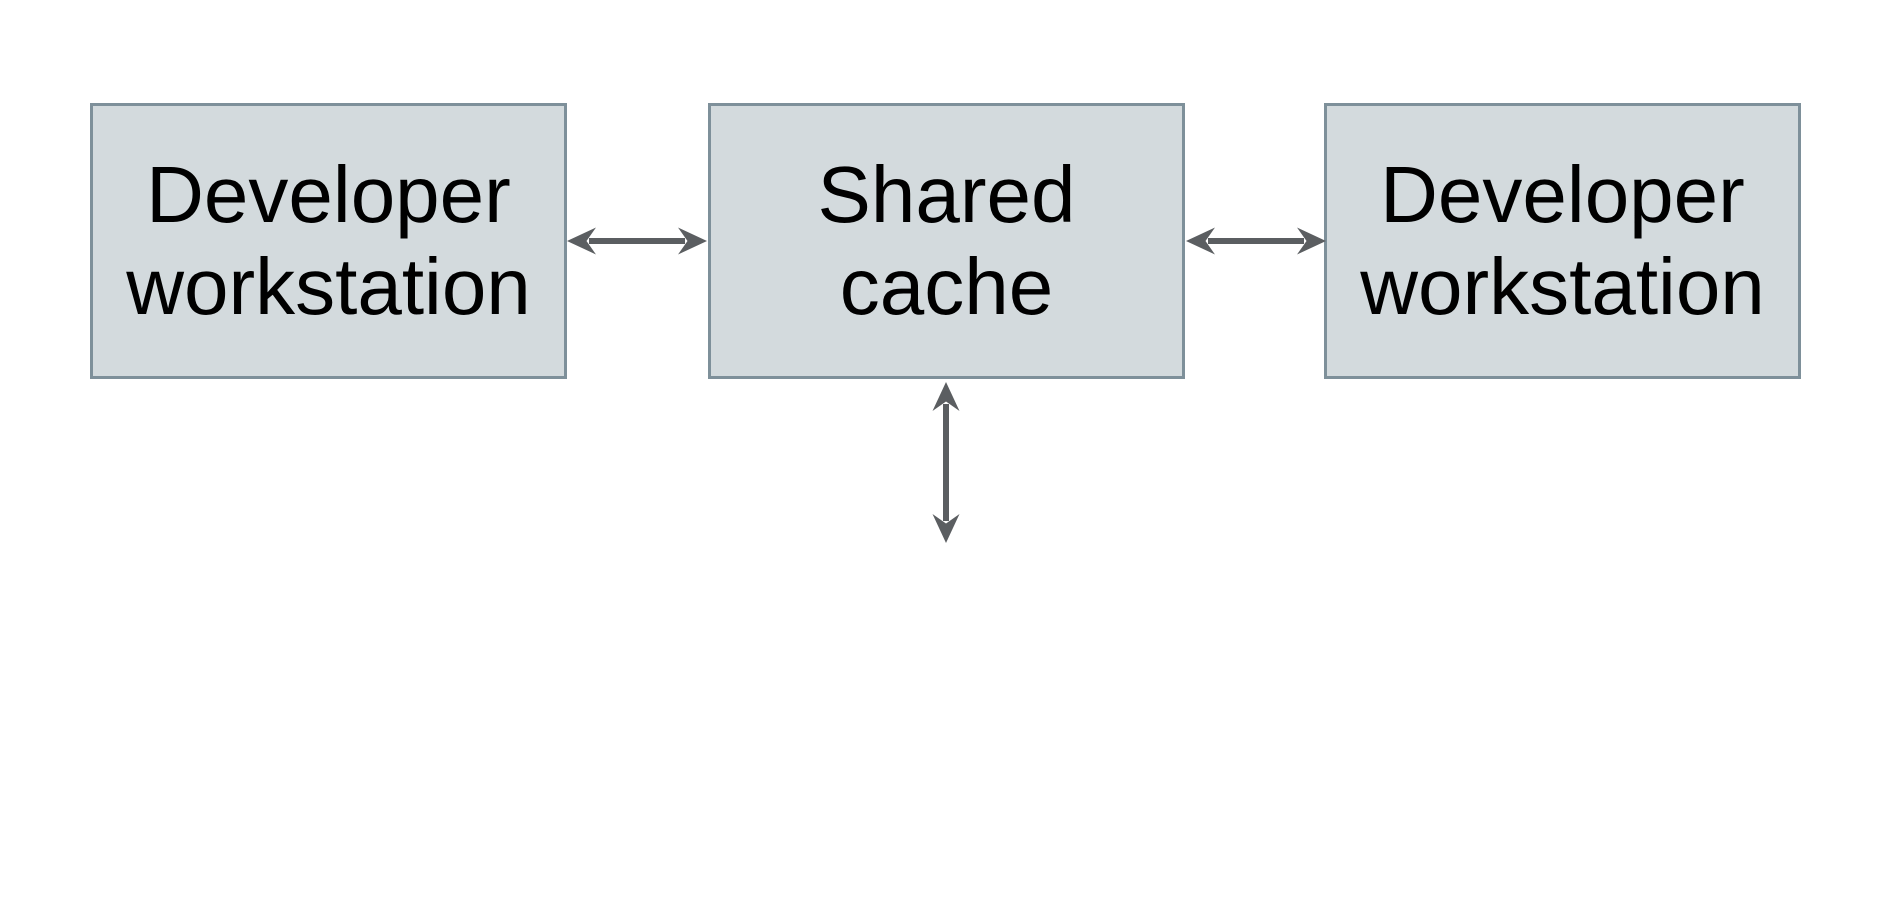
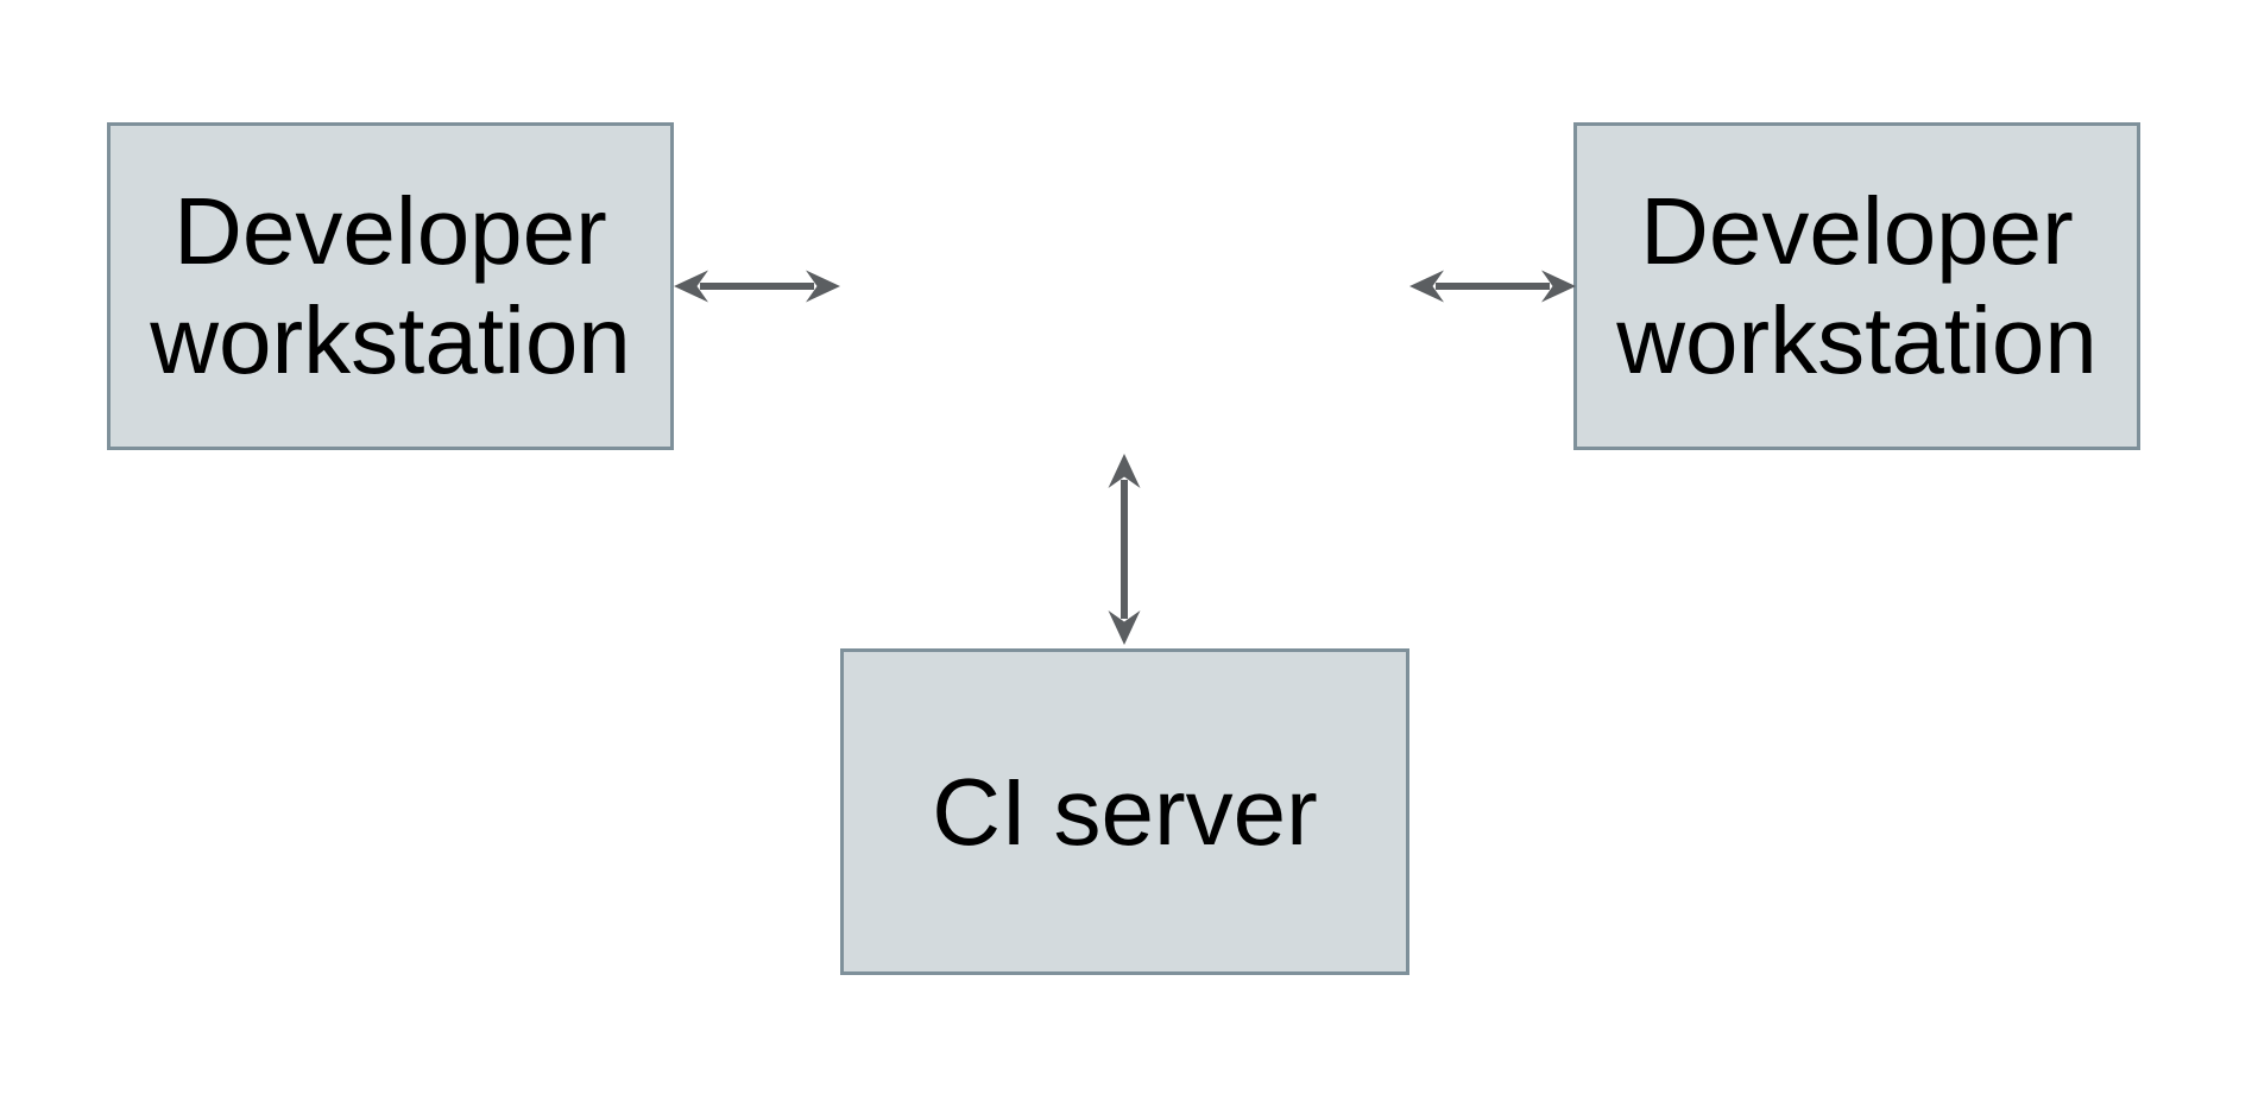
  Developer
  workstation
- Shared
- cache
  Developer
  workstation
+ CI server
